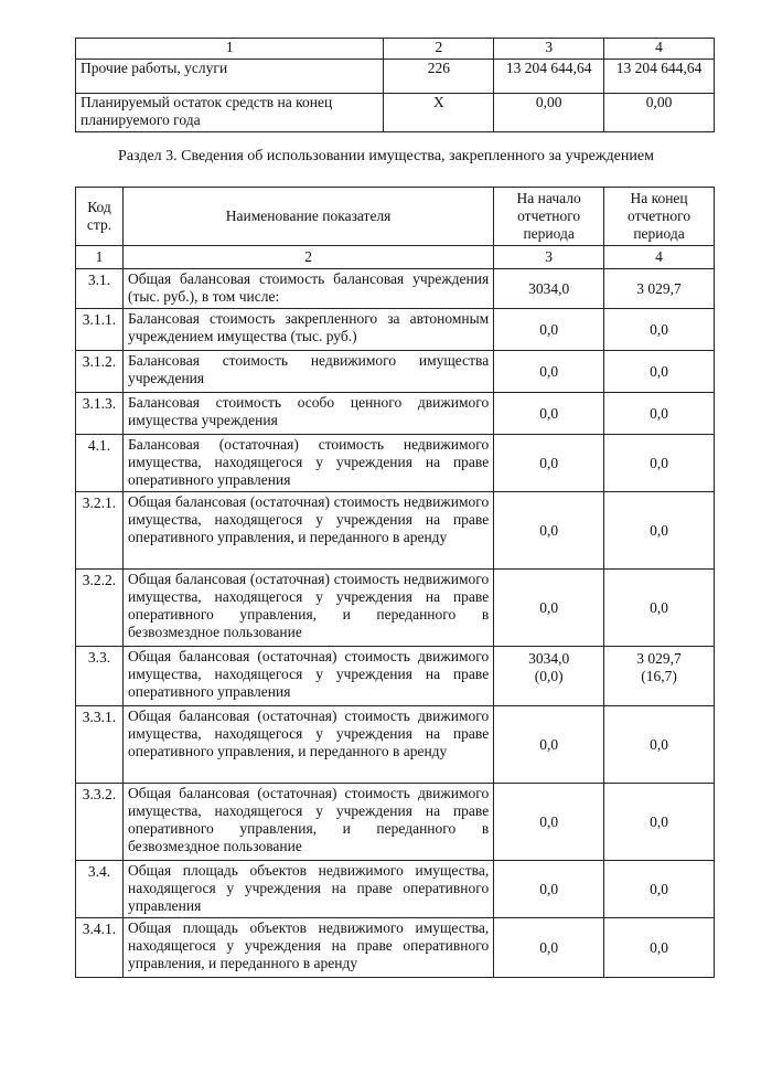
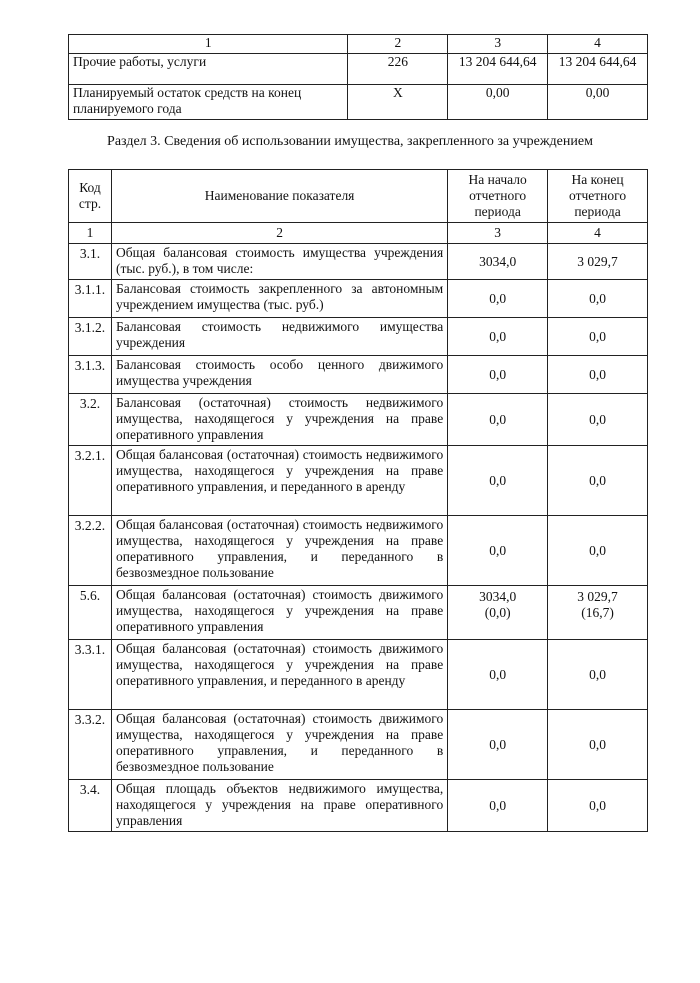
  1	2	3	4
  Прочие работы, услуги	226	13 204 644,64	13 204 644,64
  Планируемый остаток средств на конец планируемого года	Х	0,00	0,00
  Раздел 3. Сведения об использовании имущества, закрепленного за учреждением
  Код стр.	Наименование показателя	На начало отчетного периода	На конец отчетного периода
  1	2	3	4
- 3.1.	Общая балансовая стоимость балансовая учреждения (тыс. руб.), в том числе:	3034,0	3 029,7
+ 3.1.	Общая балансовая стоимость имущества учреждения (тыс. руб.), в том числе:	3034,0	3 029,7
  3.1.1.	Балансовая стоимость закрепленного за автономным учреждением имущества (тыс. руб.)	0,0	0,0
  3.1.2.	Балансовая стоимость недвижимого имущества учреждения	0,0	0,0
  3.1.3.	Балансовая стоимость особо ценного движимого имущества учреждения	0,0	0,0
- 4.1.	Балансовая (остаточная) стоимость недвижимого имущества, находящегося у учреждения на праве оперативного управления	0,0	0,0
+ 3.2.	Балансовая (остаточная) стоимость недвижимого имущества, находящегося у учреждения на праве оперативного управления	0,0	0,0
  3.2.1.	Общая балансовая (остаточная) стоимость недвижимого имущества, находящегося у учреждения на праве оперативного управления, и переданного в аренду	0,0	0,0
  3.2.2.	Общая балансовая (остаточная) стоимость недвижимого имущества, находящегося у учреждения на праве оперативного управления, и переданного в безвозмездное пользование	0,0	0,0
- 3.3.	Общая балансовая (остаточная) стоимость движимого имущества, находящегося у учреждения на праве оперативного управления	3034,0(0,0)	3 029,7(16,7)
+ 5.6.	Общая балансовая (остаточная) стоимость движимого имущества, находящегося у учреждения на праве оперативного управления	3034,0(0,0)	3 029,7(16,7)
  3.3.1.	Общая балансовая (остаточная) стоимость движимого имущества, находящегося у учреждения на праве оперативного управления, и переданного в аренду	0,0	0,0
  3.3.2.	Общая балансовая (остаточная) стоимость движимого имущества, находящегося у учреждения на праве оперативного управления, и переданного в безвозмездное пользование	0,0	0,0
  3.4.	Общая площадь объектов недвижимого имущества, находящегося у учреждения на праве оперативного управления	0,0	0,0
- 3.4.1.	Общая площадь объектов недвижимого имущества, находящегося у учреждения на праве оперативного управления, и переданного в аренду	0,0	0,0
